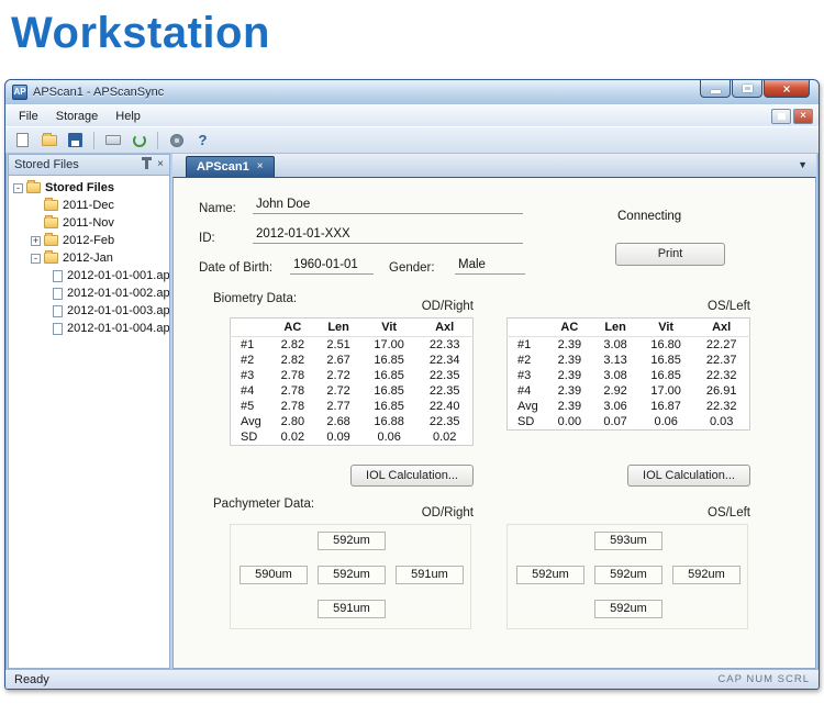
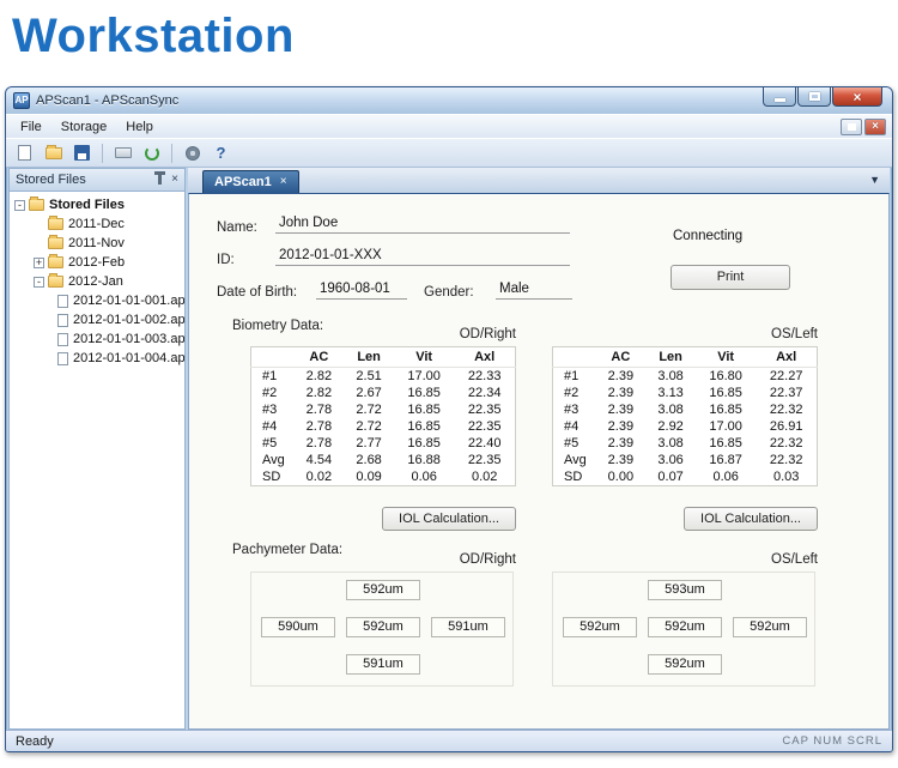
  Workstation
  AP
  APScan1 - APScanSync
  ×
  File
  Storage
  Help
  ×
  ?
  Stored Files
  ×
  -
  Stored Files
  2011-Dec
  2011-Nov
  +
  2012-Feb
  -
  2012-Jan
  2012-01-01-001.ap
  2012-01-01-002.ap
  2012-01-01-003.ap
  2012-01-01-004.ap
  APScan1
  ×
  ▼
  Name:
  John Doe
  Connecting
  ID:
  2012-01-01-XXX
  Print
  Date of Birth:
- 1960-01-01
+ 1960-08-01
  Gender:
  Male
  Biometry Data:
  OD/Right
  OS/Left
  	AC	Len	Vit	Axl
  #1	2.82	2.51	17.00	22.33
  #2	2.82	2.67	16.85	22.34
  #3	2.78	2.72	16.85	22.35
  #4	2.78	2.72	16.85	22.35
  #5	2.78	2.77	16.85	22.40
- Avg	2.80	2.68	16.88	22.35
+ Avg	4.54	2.68	16.88	22.35
  SD	0.02	0.09	0.06	0.02
  	AC	Len	Vit	Axl
  #1	2.39	3.08	16.80	22.27
  #2	2.39	3.13	16.85	22.37
  #3	2.39	3.08	16.85	22.32
  #4	2.39	2.92	17.00	26.91
+ #5	2.39	3.08	16.85	22.32
  Avg	2.39	3.06	16.87	22.32
  SD	0.00	0.07	0.06	0.03
  IOL Calculation...
  IOL Calculation...
  Pachymeter Data:
  OD/Right
  OS/Left
  592um
  590um
  592um
  591um
  591um
  593um
  592um
  592um
  592um
  592um
  Ready
  CAP NUM SCRL
